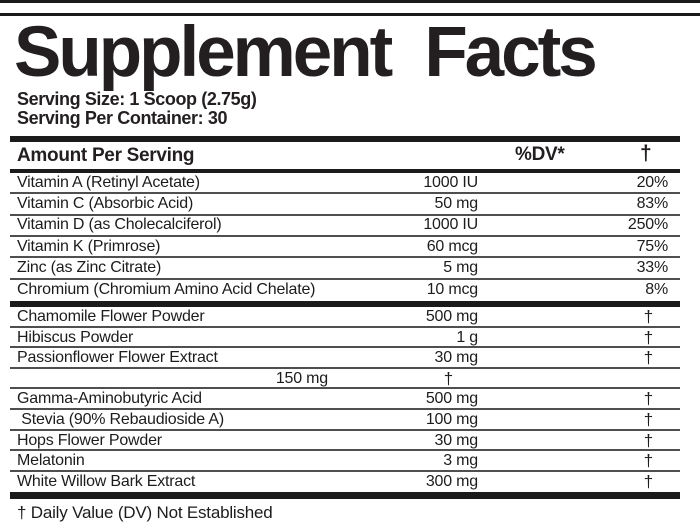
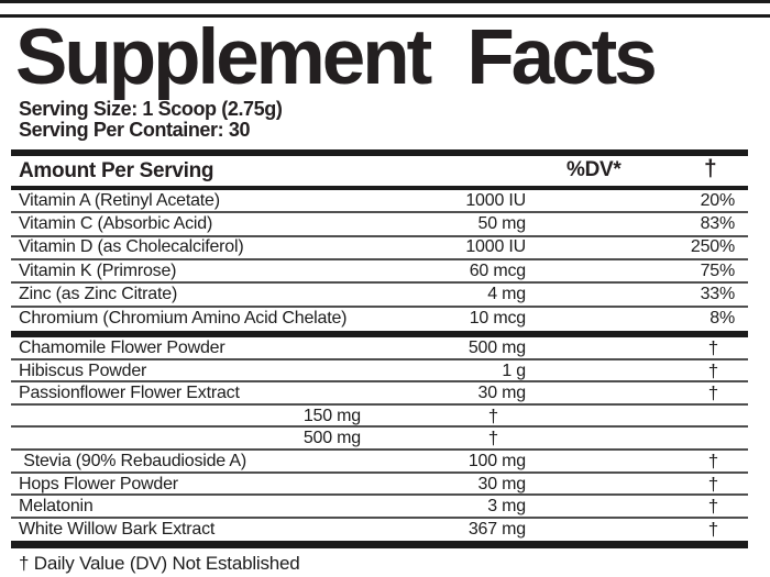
  Supplement
  Facts
  Serving Size: 1 Scoop (2.75g)
  Serving Per Container: 30
  Amount Per Serving
  %DV*
  †
  Vitamin A (Retinyl Acetate)
  1000 IU
  20%
  Vitamin C (Absorbic Acid)
  50 mg
  83%
  Vitamin D (as Cholecalciferol)
  1000 IU
  250%
  Vitamin K (Primrose)
  60 mcg
  75%
  Zinc (as Zinc Citrate)
- 5 mg
+ 4 mg
  33%
  Chromium (Chromium Amino Acid Chelate)
  10 mcg
  8%
  Chamomile Flower Powder
  500 mg
  †
  Hibiscus Powder
  1 g
  †
  Passionflower Flower Extract
  30 mg
  †
  150 mg
  †
- Gamma-Aminobutyric Acid
  500 mg
  †
  Stevia (90% Rebaudioside A)
  100 mg
  †
  Hops Flower Powder
  30 mg
  †
  Melatonin
  3 mg
  †
  White Willow Bark Extract
- 300 mg
+ 367 mg
  †
  † Daily Value (DV) Not Established
